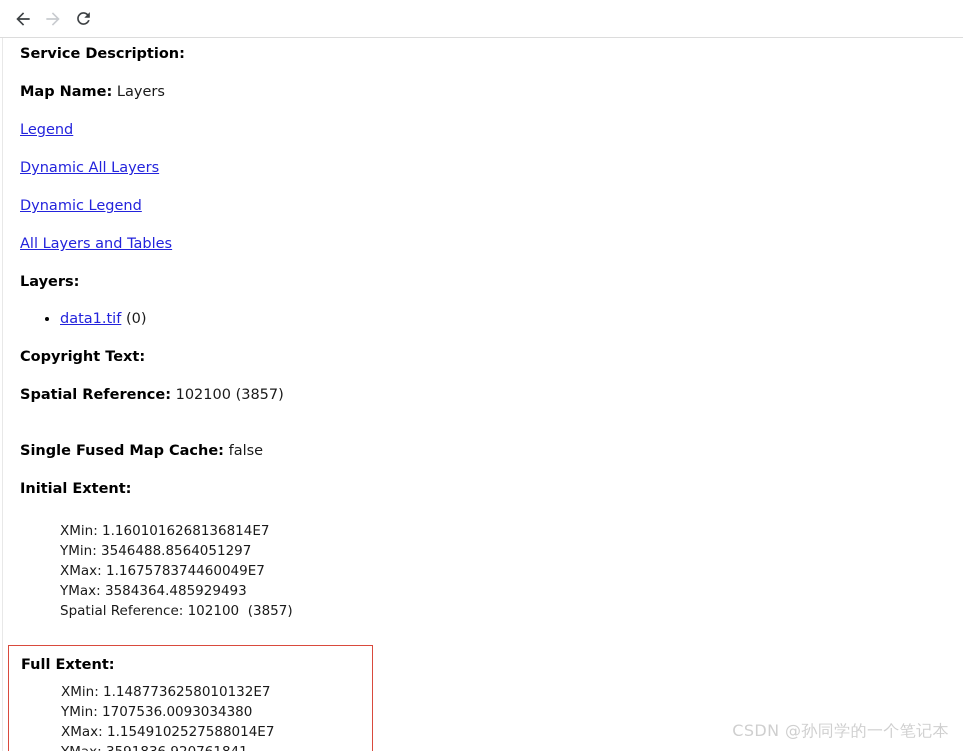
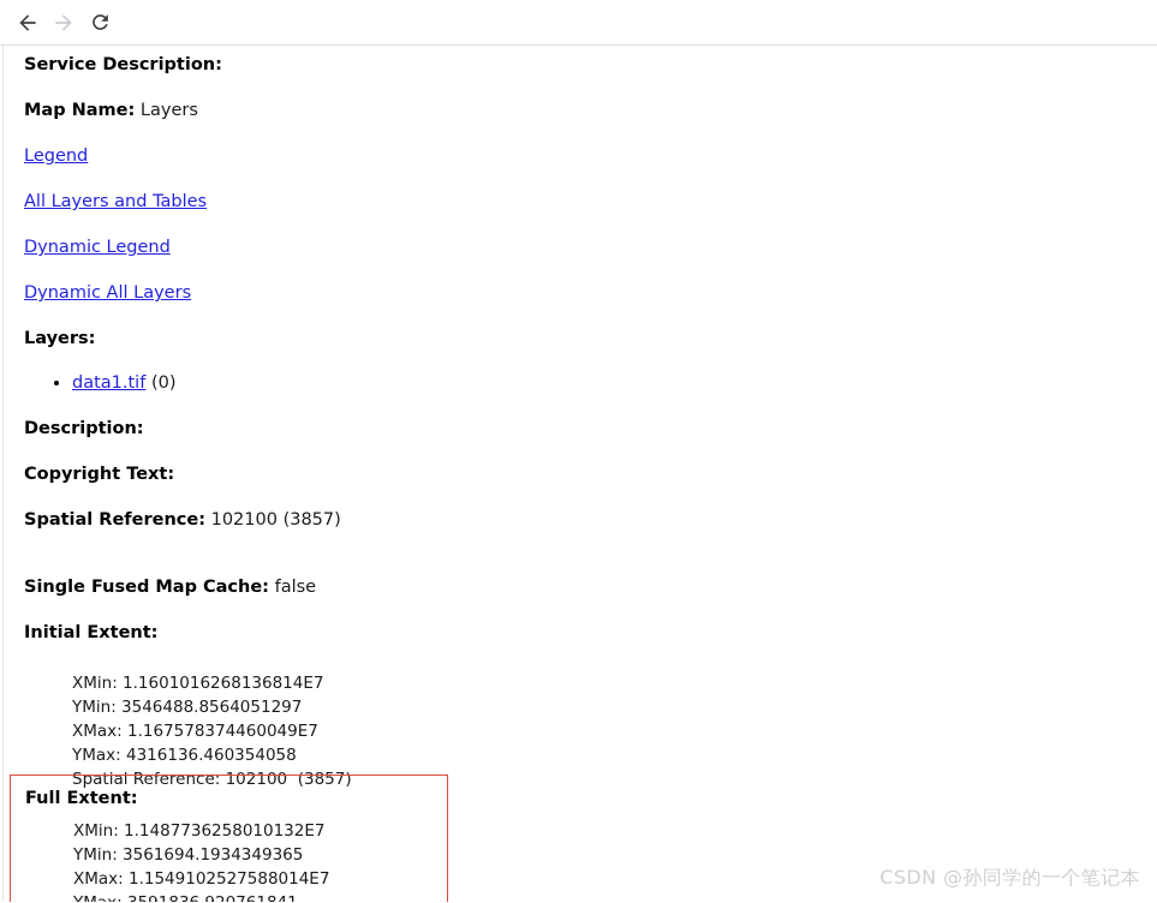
  Service Description:
  Map Name: Layers
  Legend
- Dynamic All Layers
+ All Layers and Tables
  Dynamic Legend
- All Layers and Tables
+ Dynamic All Layers
  Layers:
  data1.tif (0)
+ Description:
  Copyright Text:
  Spatial Reference: 102100 (3857)
  Single Fused Map Cache: false
  Initial Extent:
  XMin: 1.1601016268136814E7
  YMin: 3546488.8564051297
  XMax: 1.167578374460049E7
- YMax: 3584364.485929493
+ YMax: 4316136.460354058
  Spatial Reference: 102100 (3857)
  Full Extent:
  XMin: 1.1487736258010132E7
- YMin: 1707536.0093034380
+ YMin: 3561694.1934349365
  XMax: 1.1549102527588014E7
  CSDN @孙同学的一个笔记本
